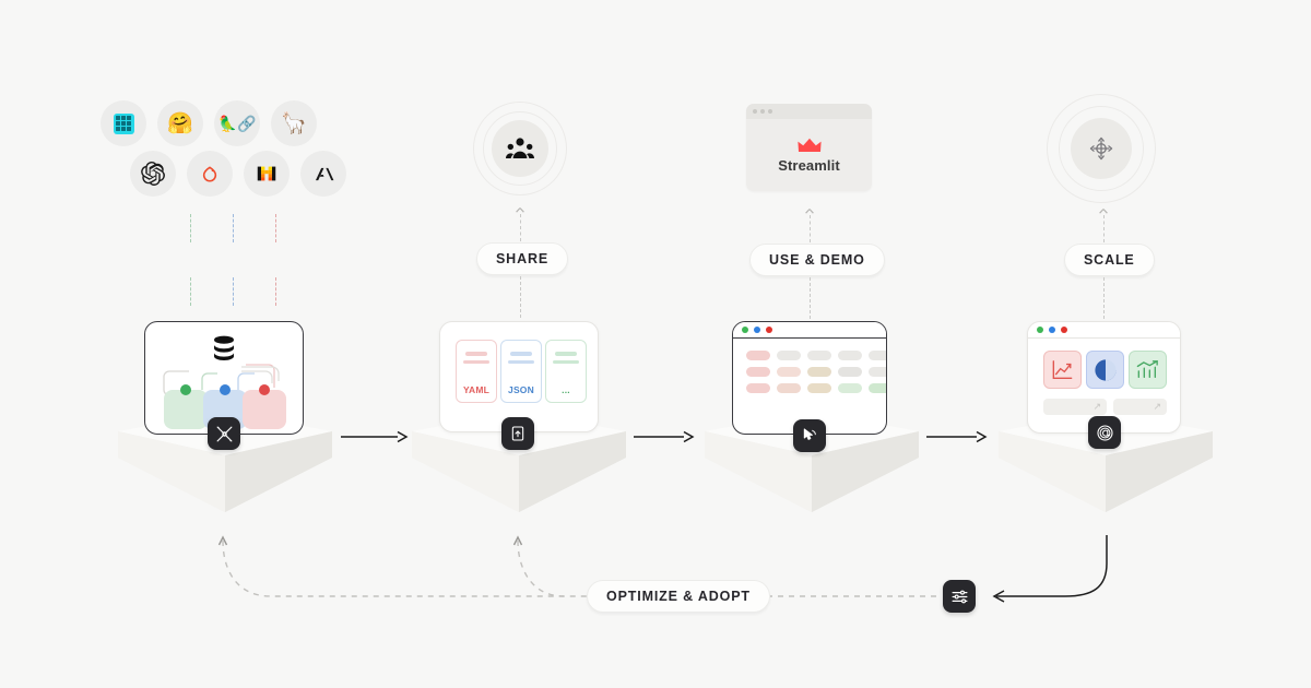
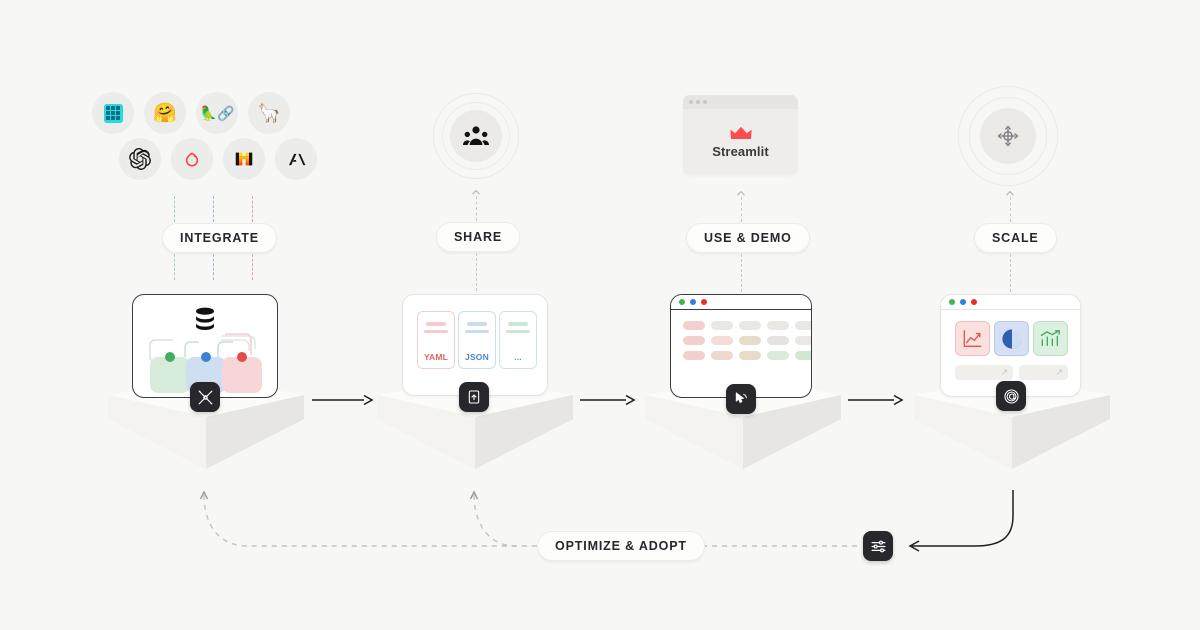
  🤗
  🦜🔗
  🦙
+ INTEGRATE
  SHARE
  YAML
  JSON
  ...
  Streamlit
  USE & DEMO
  SCALE
  ↗
  ↗
  OPTIMIZE & ADOPT
